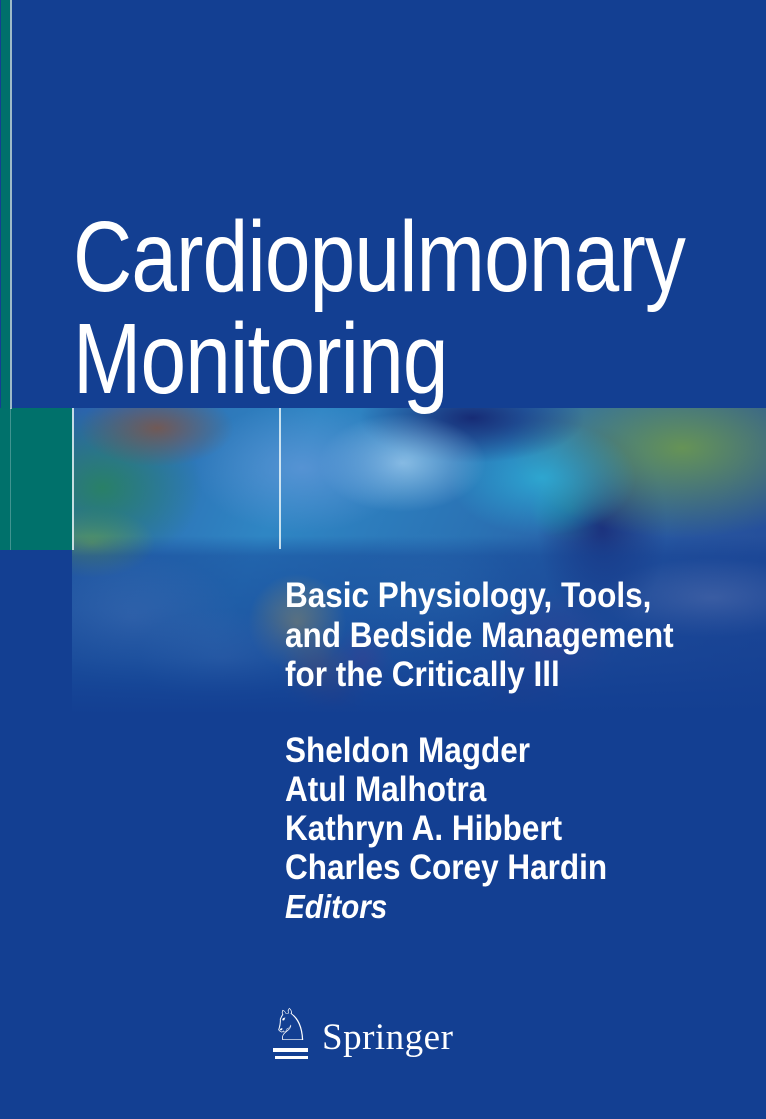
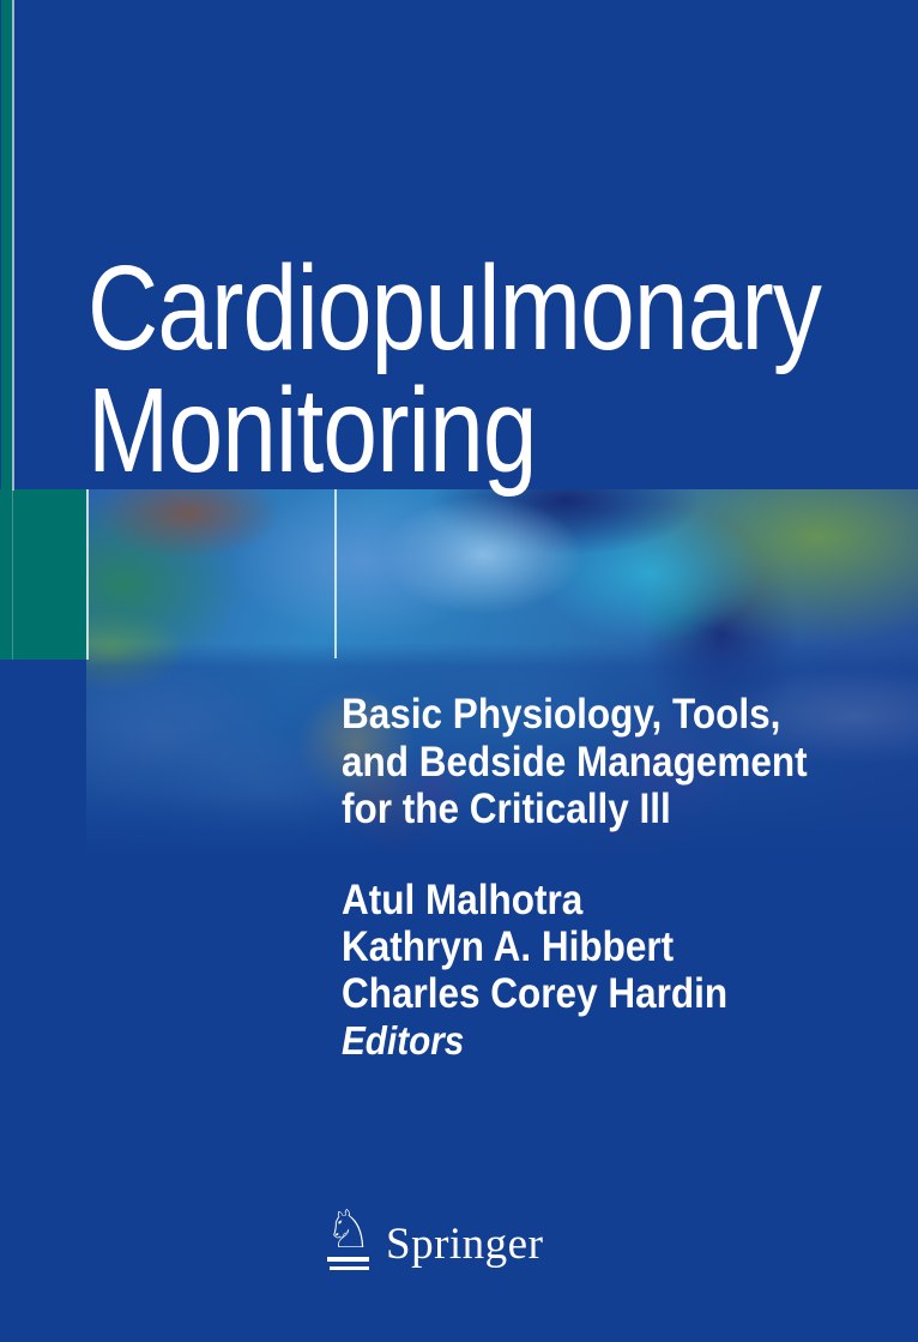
  Cardiopulmonary
  Monitoring
  Basic Physiology, Tools,
  and Bedside Management
  for the Critically Ill
- Sheldon Magder
  Atul Malhotra
  Kathryn A. Hibbert
  Charles Corey Hardin
  Editors
  ♘
  Springer
